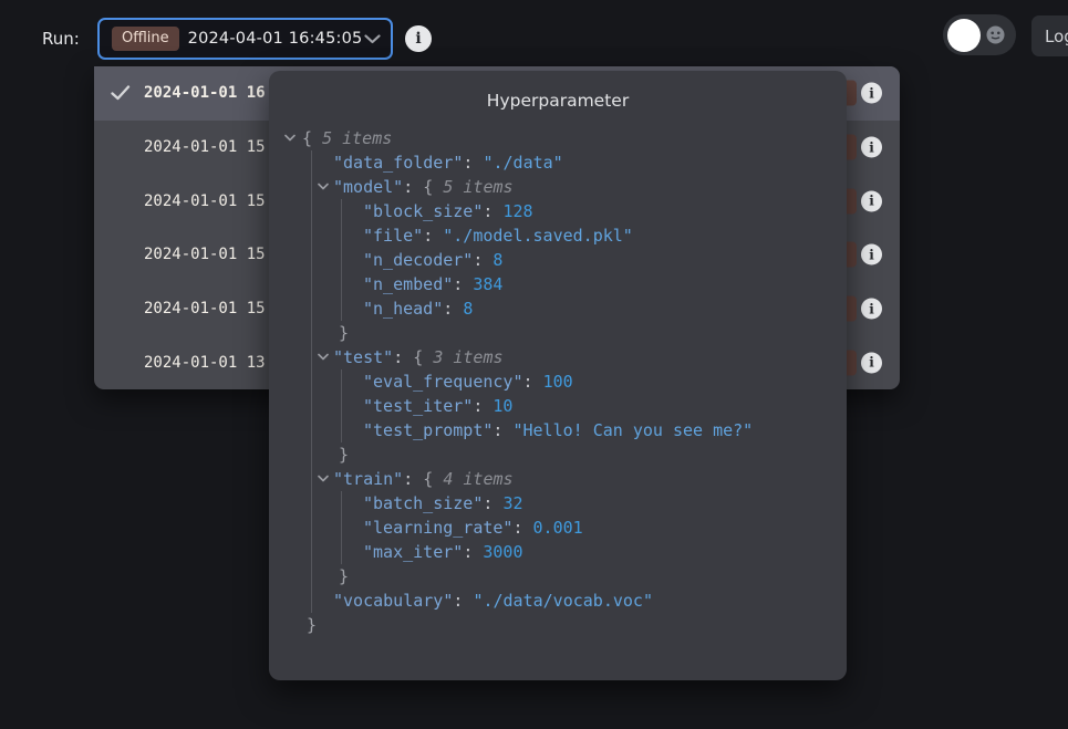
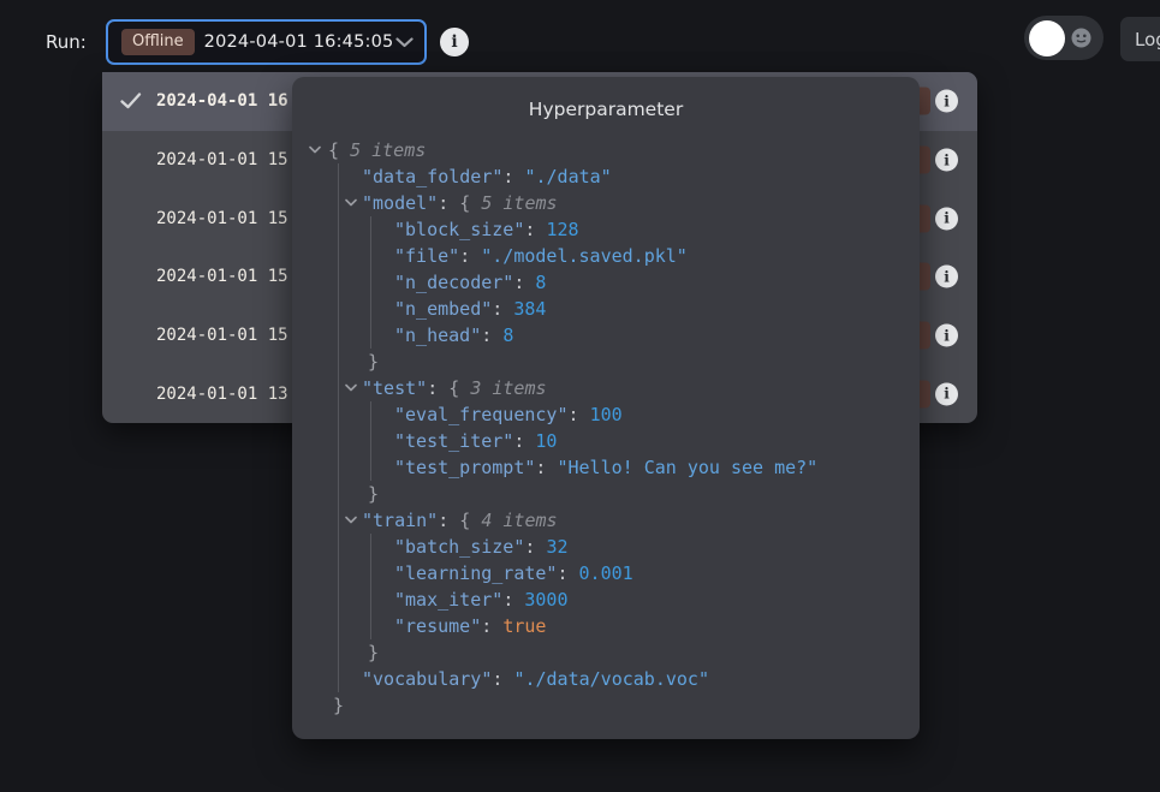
  Run:
  Offline
  2024-04-01 16:45:05
  i
- 2024-01-01 16
+ 2024-04-01 16
  i
  2024-01-01 15
  i
  2024-01-01 15
  i
  2024-01-01 15
  i
  2024-01-01 15
  i
  2024-01-01 13
  i
  Hyperparameter
  { 5 items
  "data_folder": "./data"
  "model": { 5 items
  "block_size": 128
  "file": "./model.saved.pkl"
  "n_decoder": 8
  "n_embed": 384
  "n_head": 8
  }
  "test": { 3 items
  "eval_frequency": 100
  "test_iter": 10
  "test_prompt": "Hello! Can you see me?"
  }
  "train": { 4 items
  "batch_size": 32
  "learning_rate": 0.001
  "max_iter": 3000
+ "resume": true
  }
  "vocabulary": "./data/vocab.voc"
  }
